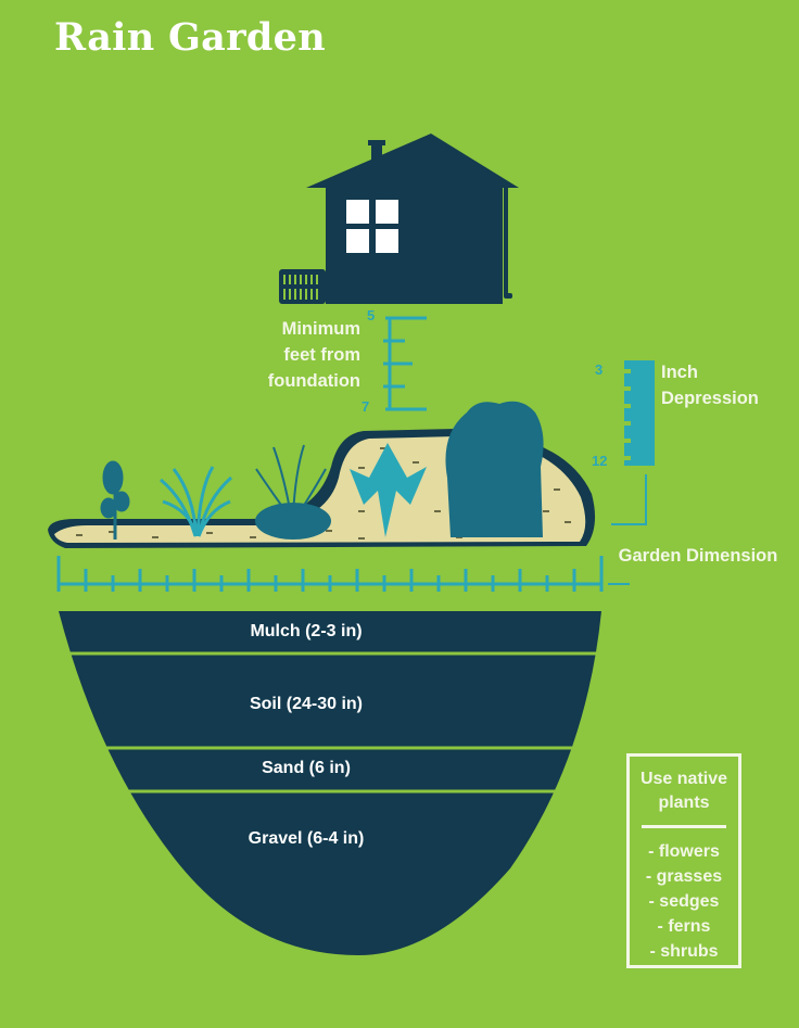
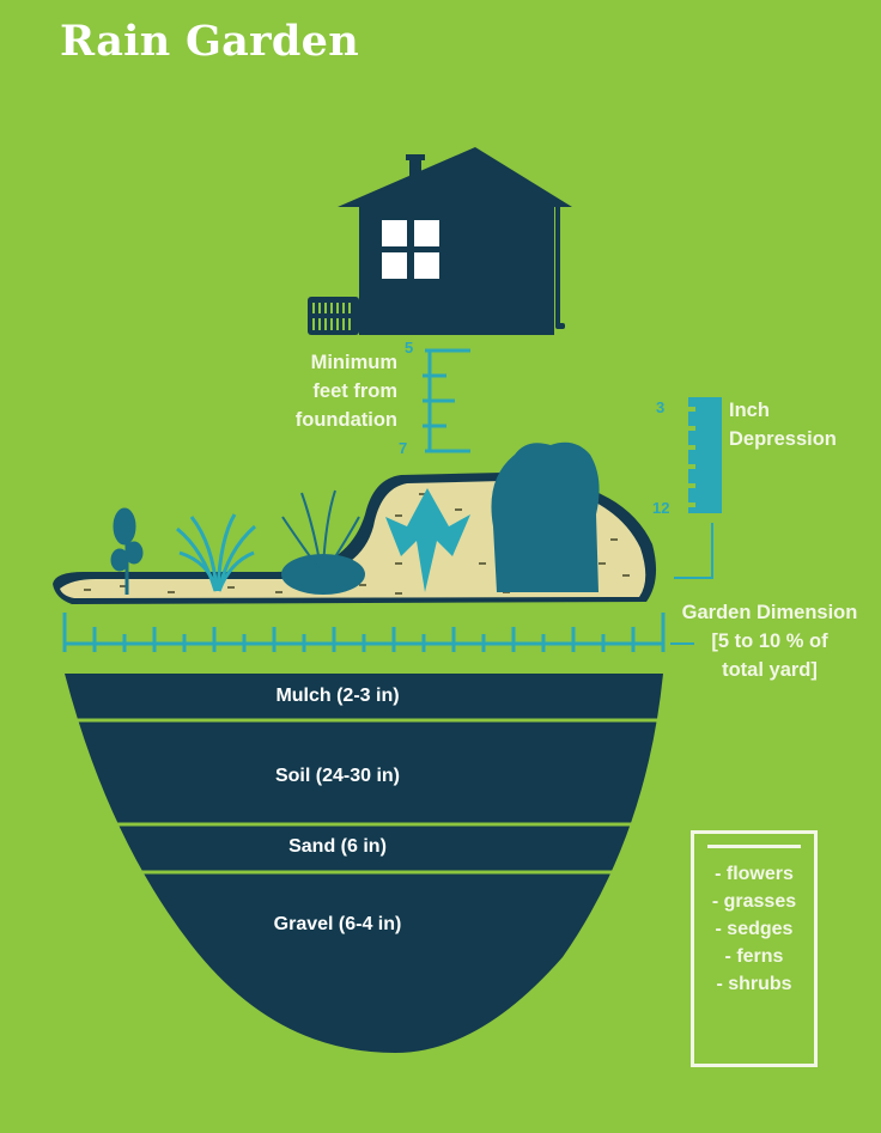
  Rain Garden
  Minimum
  feet from
  foundation
  5
  7
  3
  12
  Inch
  Depression
  Garden Dimension
+ [5 to 10 % of
+ total yard]
  Mulch (2-3 in)
  Soil (24-30 in)
  Sand (6 in)
  Gravel (6-4 in)
- Use native
- plants
  - flowers
  - grasses
  - sedges
  - ferns
  - shrubs
